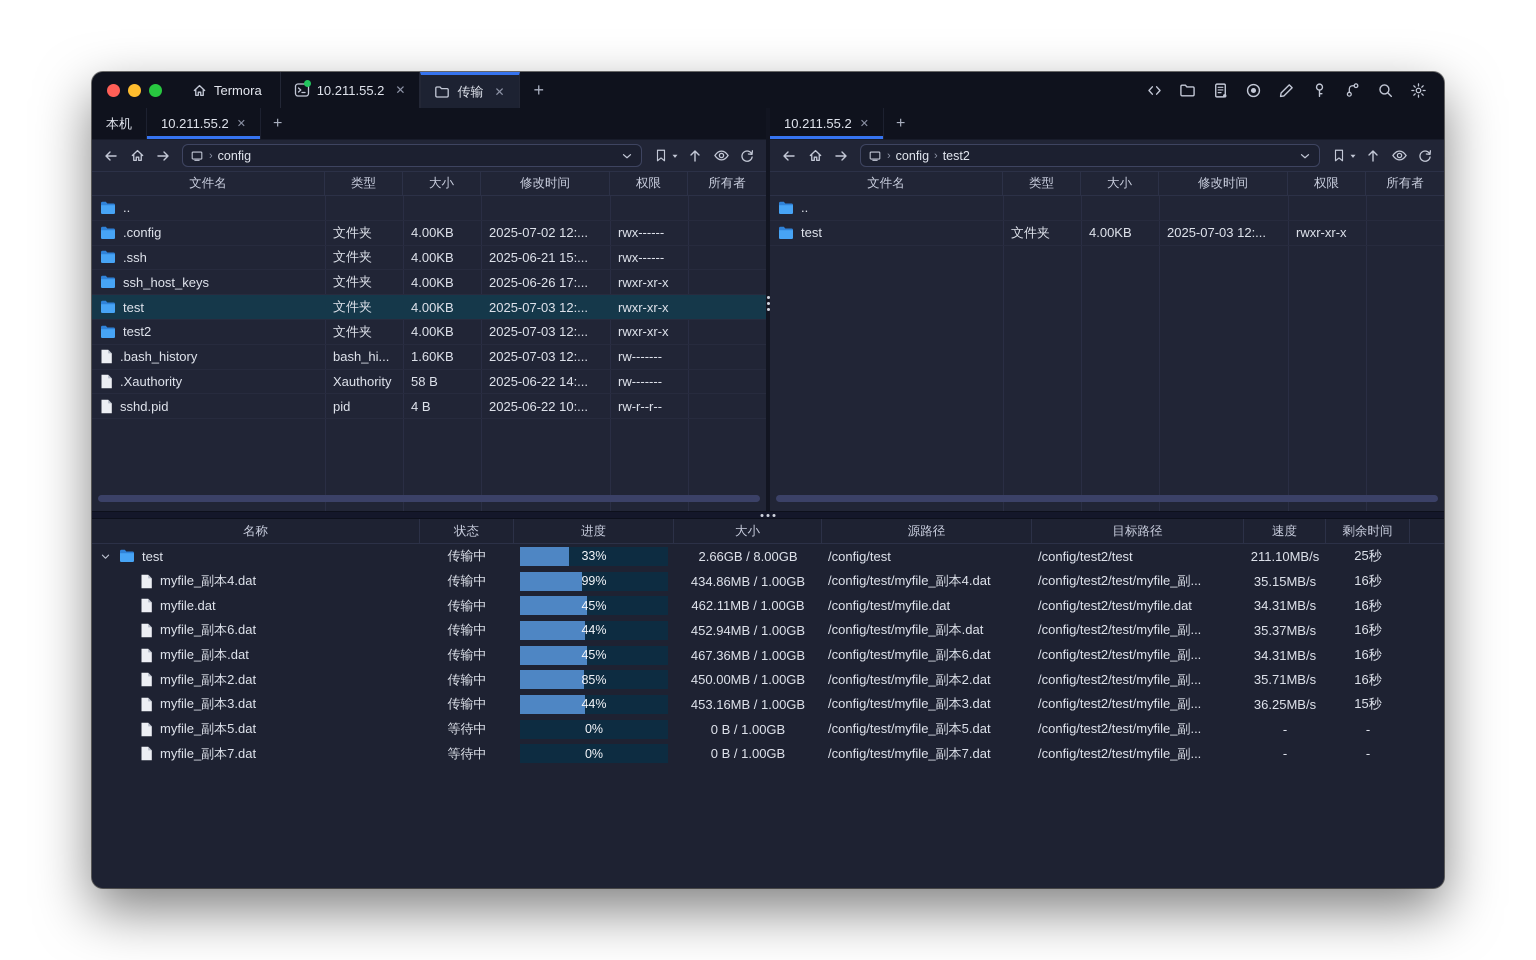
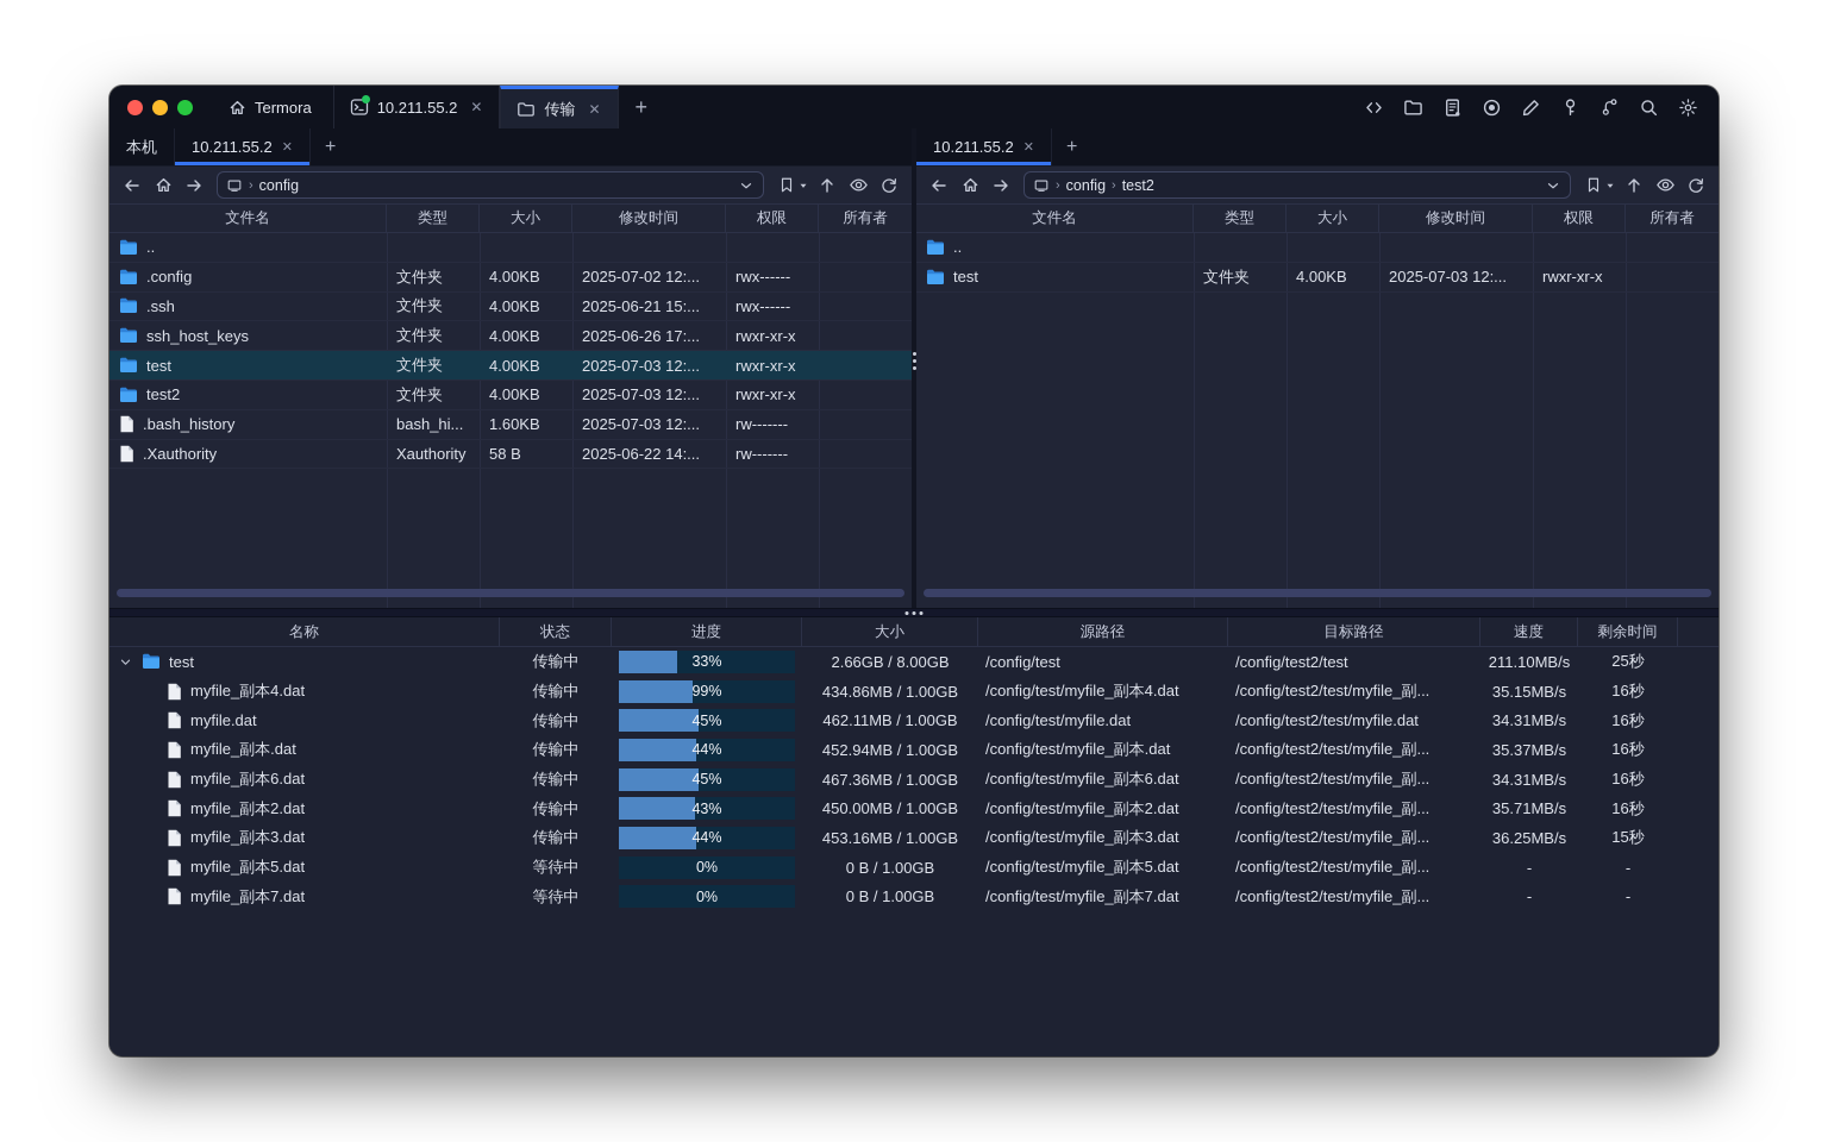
  Termora
  10.211.55.2
  ✕
  传输
  ✕
  +
  本机
  10.211.55.2
  ✕
  +
  ›
  config
  文件名
  类型
  大小
  修改时间
  权限
  所有者
  ..
  .config
  文件夹
  4.00KB
  2025-07-02 12:...
  rwx------
  .ssh
  文件夹
  4.00KB
  2025-06-21 15:...
  rwx------
  ssh_host_keys
  文件夹
  4.00KB
  2025-06-26 17:...
  rwxr-xr-x
  test
  文件夹
  4.00KB
  2025-07-03 12:...
  rwxr-xr-x
  test2
  文件夹
  4.00KB
  2025-07-03 12:...
  rwxr-xr-x
  .bash_history
  bash_hi...
  1.60KB
  2025-07-03 12:...
  rw-------
  .Xauthority
  Xauthority
  58 B
  2025-06-22 14:...
  rw-------
- sshd.pid
- pid
- 4 B
- 2025-06-22 10:...
- rw-r--r--
  10.211.55.2
  ✕
  +
  ›
  config
  ›
  test2
  文件名
  类型
  大小
  修改时间
  权限
  所有者
  ..
  test
  文件夹
  4.00KB
  2025-07-03 12:...
  rwxr-xr-x
  名称
  状态
  进度
  大小
  源路径
  目标路径
  速度
  剩余时间
  test
  传输中
  33%
  2.66GB / 8.00GB
  /config/test
  /config/test2/test
  211.10MB/s
  25秒
  myfile_副本4.dat
  传输中
  99%
  434.86MB / 1.00GB
  /config/test/myfile_副本4.dat
  /config/test2/test/myfile_副...
  35.15MB/s
  16秒
  myfile.dat
  传输中
  45%
  462.11MB / 1.00GB
  /config/test/myfile.dat
  /config/test2/test/myfile.dat
  34.31MB/s
  16秒
- myfile_副本6.dat
+ myfile_副本.dat
  传输中
  44%
  452.94MB / 1.00GB
  /config/test/myfile_副本.dat
  /config/test2/test/myfile_副...
  35.37MB/s
  16秒
- myfile_副本.dat
+ myfile_副本6.dat
  传输中
  45%
  467.36MB / 1.00GB
  /config/test/myfile_副本6.dat
  /config/test2/test/myfile_副...
  34.31MB/s
  16秒
  myfile_副本2.dat
  传输中
- 85%
+ 43%
  450.00MB / 1.00GB
  /config/test/myfile_副本2.dat
  /config/test2/test/myfile_副...
  35.71MB/s
  16秒
  myfile_副本3.dat
  传输中
  44%
  453.16MB / 1.00GB
  /config/test/myfile_副本3.dat
  /config/test2/test/myfile_副...
  36.25MB/s
  15秒
  myfile_副本5.dat
  等待中
  0%
  0 B / 1.00GB
  /config/test/myfile_副本5.dat
  /config/test2/test/myfile_副...
  -
  -
  myfile_副本7.dat
  等待中
  0%
  0 B / 1.00GB
  /config/test/myfile_副本7.dat
  /config/test2/test/myfile_副...
  -
  -
